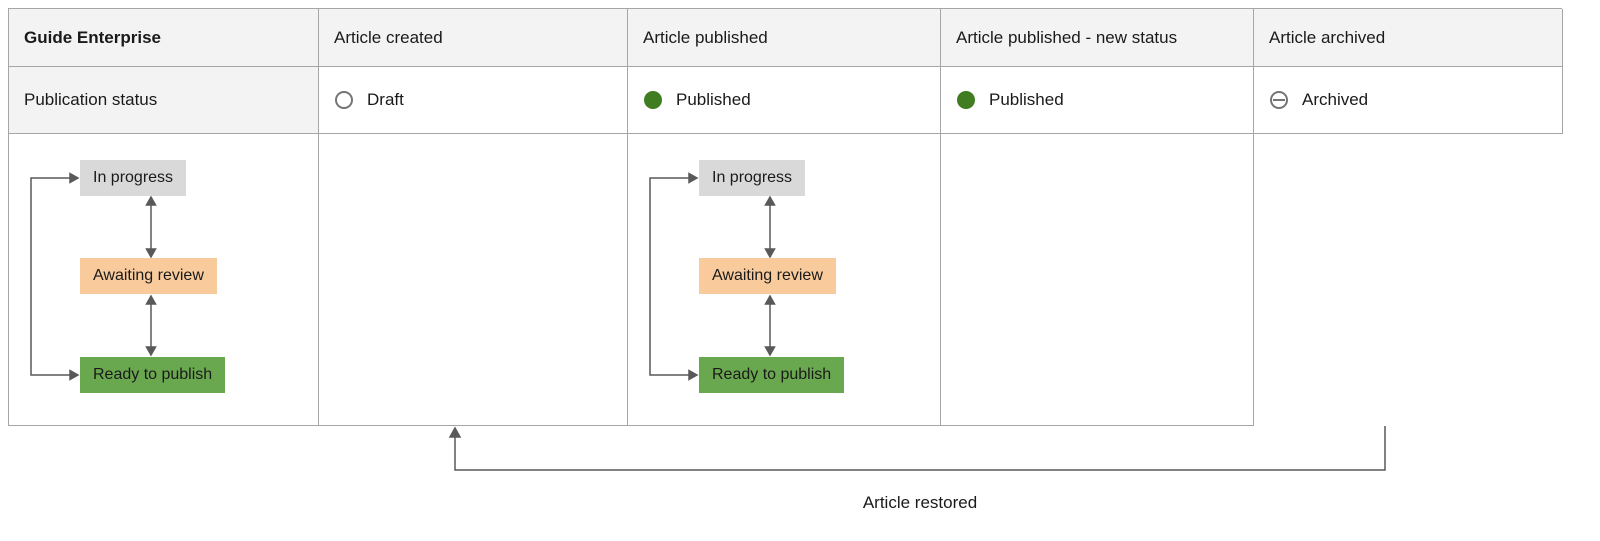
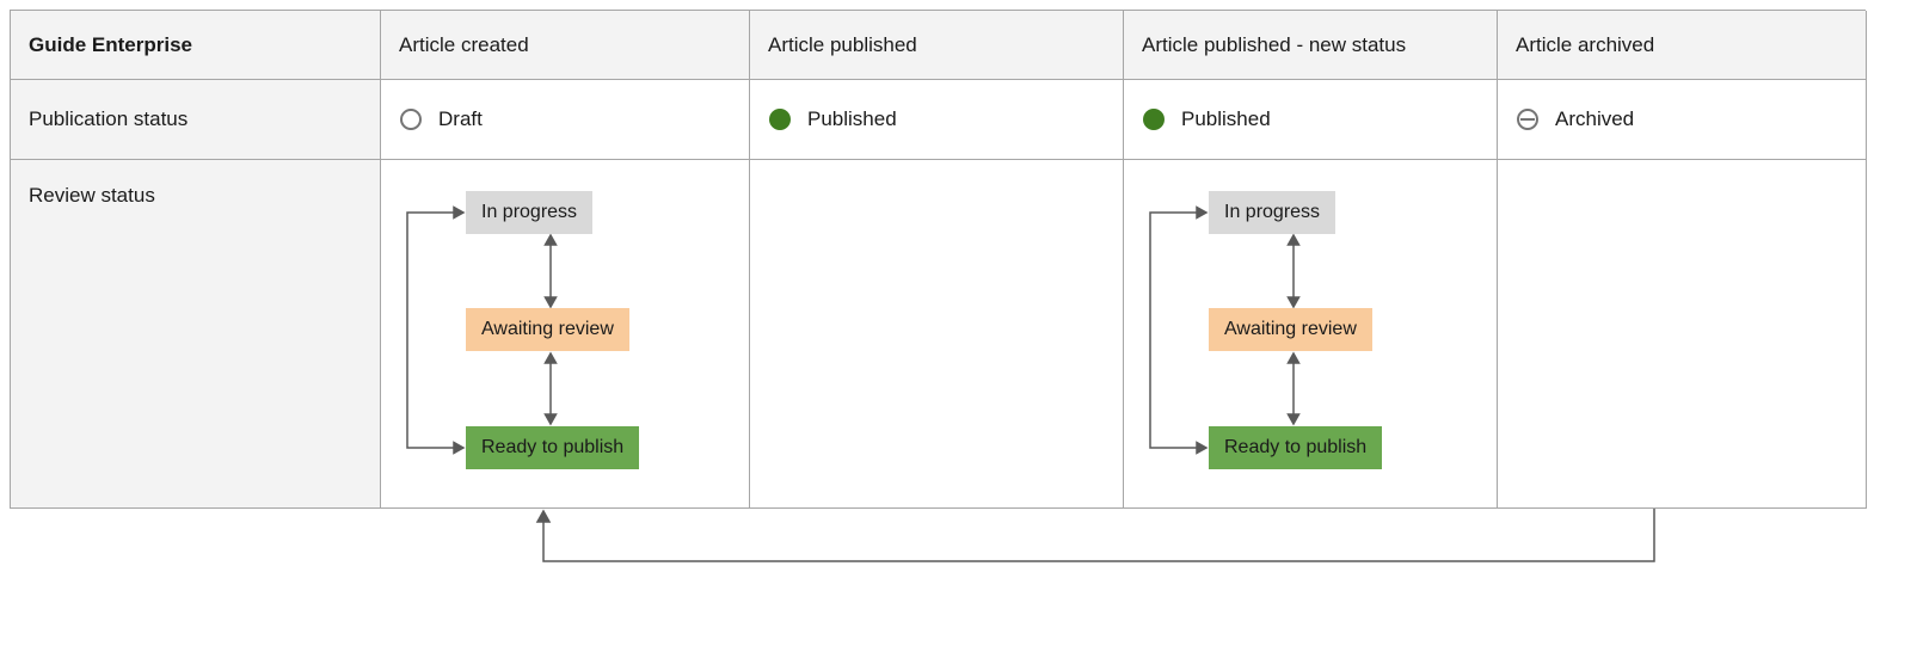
  Guide Enterprise
  Article created
  Article published
  Article published - new status
  Article archived
  Publication status
  Draft
  Published
  Published
  Archived
+ Review status
  In progress
  Awaiting review
  Ready to publish
  In progress
  Awaiting review
  Ready to publish
- Article restored
